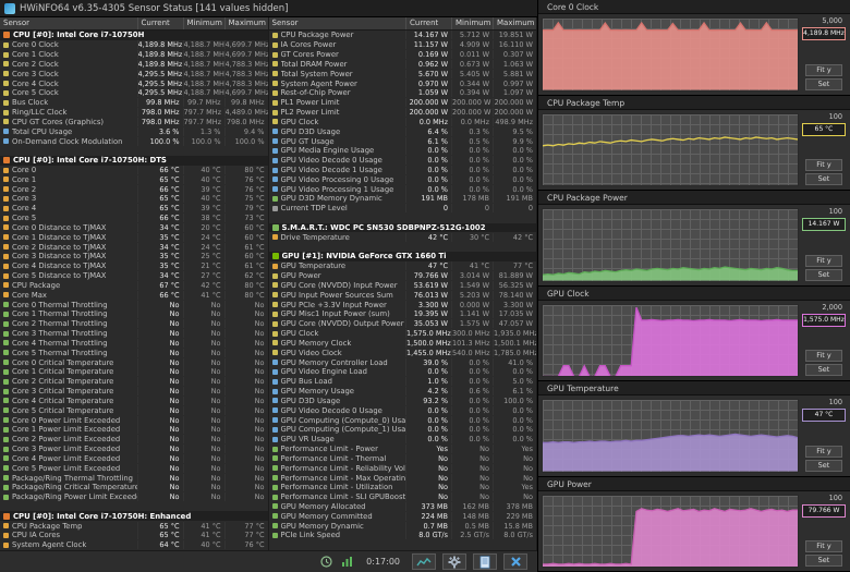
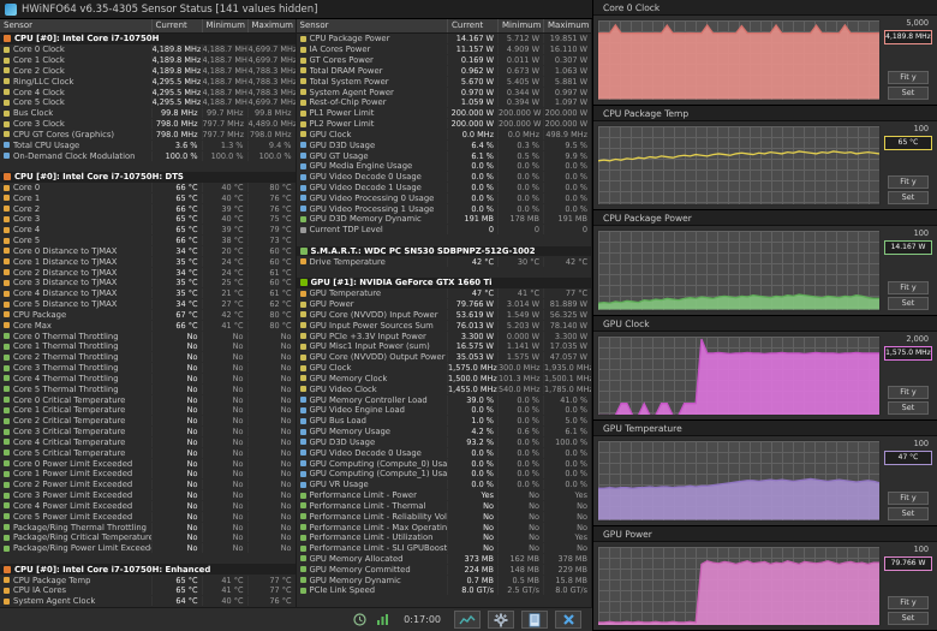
  HWiNFO64 v6.35-4305 Sensor Status [141 values hidden]
  Sensor
  Current
  Minimum
  Maximum
  CPU [#0]: Intel Core i7-10750H
  Core 0 Clock
  4,189.8 MHz
  4,188.7 MH
  4,699.7 MH
  Core 1 Clock
  4,189.8 MHz
  4,188.7 MH
  4,699.7 MH
  Core 2 Clock
  4,189.8 MHz
  4,188.7 MH
  4,788.3 MH
- Core 3 Clock
+ Ring/LLC Clock
  4,295.5 MHz
  4,188.7 MH
  4,788.3 MH
  Core 4 Clock
  4,295.5 MHz
  4,188.7 MH
  4,788.3 MH
  Core 5 Clock
  4,295.5 MHz
  4,188.7 MH
  4,699.7 MH
  Bus Clock
  99.8 MHz
  99.7 MHz
  99.8 MHz
- Ring/LLC Clock
+ Core 3 Clock
  798.0 MHz
  797.7 MHz
  4,489.0 MH
  CPU GT Cores (Graphics)
  798.0 MHz
  797.7 MHz
  798.0 MHz
  Total CPU Usage
  3.6 %
  1.3 %
  9.4 %
  On-Demand Clock Modulation
  100.0 %
  100.0 %
  100.0 %
  CPU [#0]: Intel Core i7-10750H: DTS
  Core 0
  66 °C
  40 °C
  80 °C
  Core 1
  65 °C
  40 °C
  76 °C
  Core 2
  66 °C
  39 °C
  76 °C
  Core 3
  65 °C
  40 °C
  75 °C
  Core 4
  65 °C
  39 °C
  79 °C
  Core 5
  66 °C
  38 °C
  73 °C
  Core 0 Distance to TjMAX
  34 °C
  20 °C
  60 °C
  Core 1 Distance to TjMAX
  35 °C
  24 °C
  60 °C
  Core 2 Distance to TjMAX
  34 °C
  24 °C
  61 °C
  Core 3 Distance to TjMAX
  35 °C
  25 °C
  60 °C
  Core 4 Distance to TjMAX
  35 °C
  21 °C
  61 °C
  Core 5 Distance to TjMAX
  34 °C
  27 °C
  62 °C
  CPU Package
  67 °C
  42 °C
  80 °C
  Core Max
  66 °C
  41 °C
  80 °C
  Core 0 Thermal Throttling
  No
  No
  No
  Core 1 Thermal Throttling
  No
  No
  No
  Core 2 Thermal Throttling
  No
  No
  No
  Core 3 Thermal Throttling
  No
  No
  No
  Core 4 Thermal Throttling
  No
  No
  No
  Core 5 Thermal Throttling
  No
  No
  No
  Core 0 Critical Temperature
  No
  No
  No
  Core 1 Critical Temperature
  No
  No
  No
  Core 2 Critical Temperature
  No
  No
  No
  Core 3 Critical Temperature
  No
  No
  No
  Core 4 Critical Temperature
  No
  No
  No
  Core 5 Critical Temperature
  No
  No
  No
  Core 0 Power Limit Exceeded
  No
  No
  No
  Core 1 Power Limit Exceeded
  No
  No
  No
  Core 2 Power Limit Exceeded
  No
  No
  No
  Core 3 Power Limit Exceeded
  No
  No
  No
  Core 4 Power Limit Exceeded
  No
  No
  No
  Core 5 Power Limit Exceeded
  No
  No
  No
  Package/Ring Thermal Throttling
  No
  No
  No
  Package/Ring Critical Temperatur
  No
  No
  No
  Package/Ring Power Limit Exceed
  No
  No
  No
  CPU [#0]: Intel Core i7-10750H: Enhanced
  CPU Package Temp
  65 °C
  41 °C
  77 °C
  CPU IA Cores
  65 °C
  41 °C
  77 °C
  System Agent Clock
  64 °C
  40 °C
  76 °C
  Sensor
  Current
  Minimum
  Maximum
  CPU Package Power
  14.167 W
  5.712 W
  19.851 W
  IA Cores Power
  11.157 W
  4.909 W
  16.110 W
  GT Cores Power
  0.169 W
  0.011 W
  0.307 W
  Total DRAM Power
  0.962 W
  0.673 W
  1.063 W
  Total System Power
  5.670 W
  5.405 W
  5.881 W
  System Agent Power
  0.970 W
  0.344 W
  0.997 W
  Rest-of-Chip Power
  1.059 W
  0.394 W
  1.097 W
  PL1 Power Limit
  200.000 W
  200.000 W
  200.000 W
  PL2 Power Limit
  200.000 W
  200.000 W
  200.000 W
  GPU Clock
  0.0 MHz
  0.0 MHz
  498.9 MHz
  GPU D3D Usage
  6.4 %
  0.3 %
  9.5 %
  GPU GT Usage
  6.1 %
  0.5 %
  9.9 %
  GPU Media Engine Usage
  0.0 %
  0.0 %
  0.0 %
  GPU Video Decode 0 Usage
  0.0 %
  0.0 %
  0.0 %
  GPU Video Decode 1 Usage
  0.0 %
  0.0 %
  0.0 %
  GPU Video Processing 0 Usage
  0.0 %
  0.0 %
  0.0 %
  GPU Video Processing 1 Usage
  0.0 %
  0.0 %
  0.0 %
  GPU D3D Memory Dynamic
  191 MB
  178 MB
  191 MB
  Current TDP Level
  0
  0
  0
  S.M.A.R.T.: WDC PC SN530 SDBPNPZ-512G-1002
  Drive Temperature
  42 °C
  30 °C
  42 °C
  GPU [#1]: NVIDIA GeForce GTX 1660 Ti
  GPU Temperature
  47 °C
  41 °C
  77 °C
  GPU Power
  79.766 W
  3.014 W
  81.889 W
  GPU Core (NVVDD) Input Power
  53.619 W
  1.549 W
  56.325 W
  GPU Input Power Sources Sum
  76.013 W
  5.203 W
  78.140 W
  GPU PCIe +3.3V Input Power
  3.300 W
  0.000 W
  3.300 W
  GPU Misc1 Input Power (sum)
- 19.395 W
+ 16.575 W
  1.141 W
  17.035 W
  GPU Core (NVVDD) Output Power
  35.053 W
  1.575 W
  47.057 W
  GPU Clock
  1,575.0 MHz
  300.0 MHz
  1,935.0 MH
  GPU Memory Clock
  1,500.0 MHz
  101.3 MHz
  1,500.1 MH
  GPU Video Clock
  1,455.0 MHz
  540.0 MHz
  1,785.0 MH
  GPU Memory Controller Load
  39.0 %
  0.0 %
  41.0 %
  GPU Video Engine Load
  0.0 %
  0.0 %
  0.0 %
  GPU Bus Load
  1.0 %
  0.0 %
  5.0 %
  GPU Memory Usage
  4.2 %
  0.6 %
  6.1 %
  GPU D3D Usage
  93.2 %
  0.0 %
  100.0 %
  GPU Video Decode 0 Usage
  0.0 %
  0.0 %
  0.0 %
  GPU Computing (Compute_0) Usa
  0.0 %
  0.0 %
  0.0 %
  GPU Computing (Compute_1) Usa
  0.0 %
  0.0 %
  0.0 %
  GPU VR Usage
  0.0 %
  0.0 %
  0.0 %
  Performance Limit - Power
  Yes
  No
  Yes
  Performance Limit - Thermal
  No
  No
  No
  Performance Limit - Reliability Vol
  No
  No
  No
  Performance Limit - Max Operatin
  No
  No
  No
  Performance Limit - Utilization
  No
  No
  Yes
  Performance Limit - SLI GPUBoost
  No
  No
  No
  GPU Memory Allocated
  373 MB
  162 MB
  378 MB
  GPU Memory Committed
  224 MB
  148 MB
  229 MB
  GPU Memory Dynamic
  0.7 MB
  0.5 MB
  15.8 MB
  PCIe Link Speed
  8.0 GT/s
  2.5 GT/s
  8.0 GT/s
  0:17:00
  Core 0 Clock
  5,000
  Fit y
  Set
  CPU Package Temp
  100
  Fit y
  Set
  CPU Package Power
  100
  Fit y
  Set
  GPU Clock
  2,000
  Fit y
  Set
  GPU Temperature
  100
  Fit y
  Set
  GPU Power
  100
  Fit y
  Set
